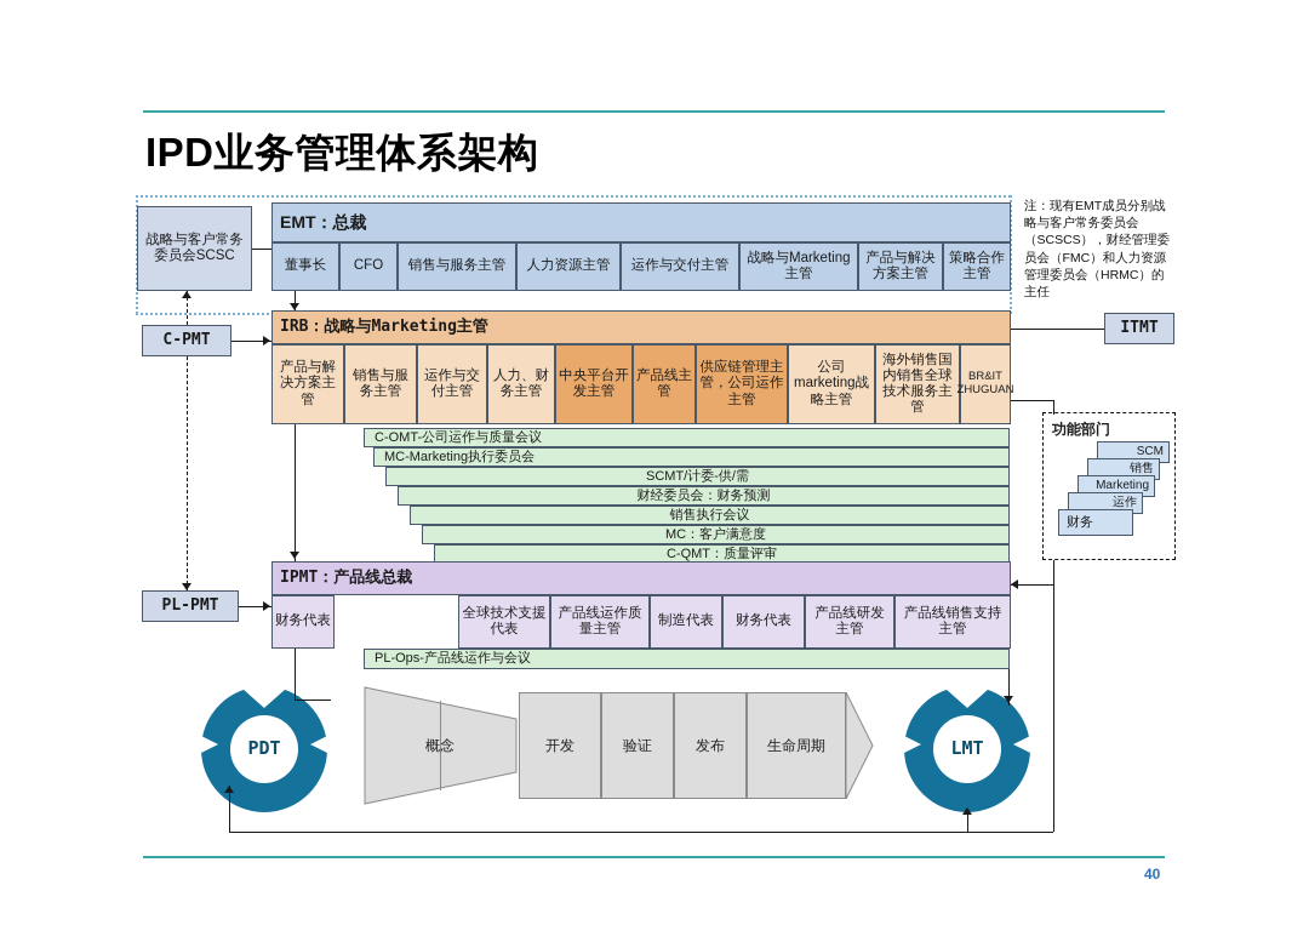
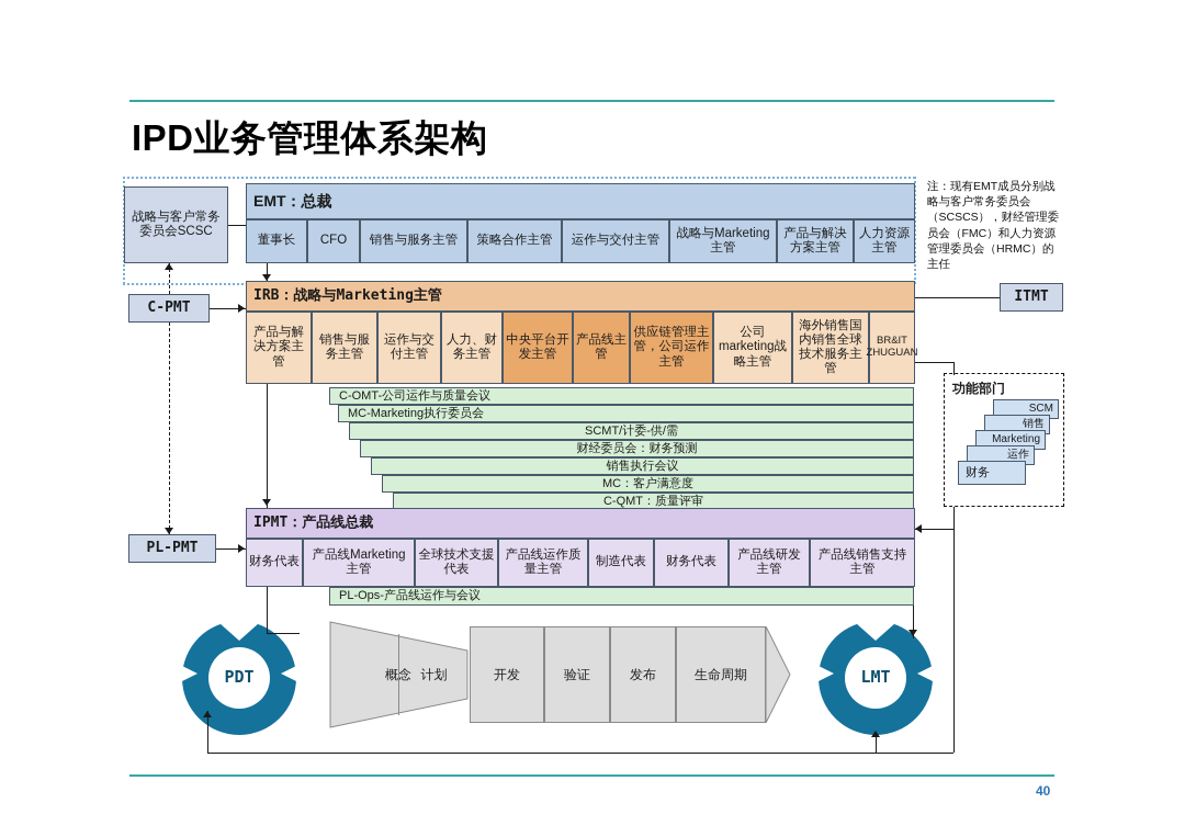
  IPD业务管理体系架构
  40
  注：现有EMT成员分别战略与客户常务委员会（SCSCS），财经管理委员会（FMC）和人力资源管理委员会（HRMC）的主任
  战略与客户常务委员会SCSC
  EMT：总裁
  董事长
  CFO
  销售与服务主管
- 人力资源主管
+ 策略合作主管
  运作与交付主管
  战略与Marketing主管
  产品与解决方案主管
- 策略合作主管
+ 人力资源主管
  C-PMT
  ITMT
  IRB：战略与Marketing主管
  产品与解决方案主管
  销售与服务主管
  运作与交付主管
  人力、财务主管
  中央平台开发主管
  产品线主管
  供应链管理主管，公司运作主管
  公司marketing战略主管
  海外销售国内销售全球技术服务主管
  BR&IT ZHUGUAN
  C-OMT-公司运作与质量会议
  MC-Marketing执行委员会
  SCMT/计委-供/需
  财经委员会：财务预测
  销售执行会议
  MC：客户满意度
  C-QMT：质量评审
  功能部门
  SCM
  销售
  Marketing
  运作
  财务
  IPMT：产品线总裁
  财务代表
+ 产品线Marketing主管
  全球技术支援代表
  产品线运作质量主管
  制造代表
  财务代表
  产品线研发主管
  产品线销售支持主管
  PL-Ops-产品线运作与会议
  PL-PMT
  概念
+ 计划
  开发
  验证
  发布
  生命周期
  PDT
  LMT
